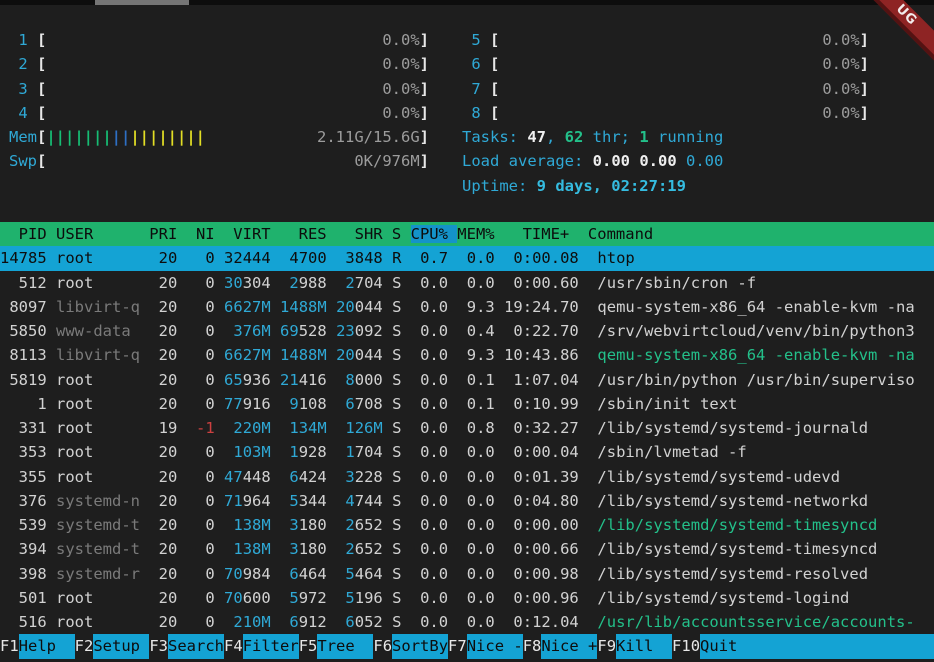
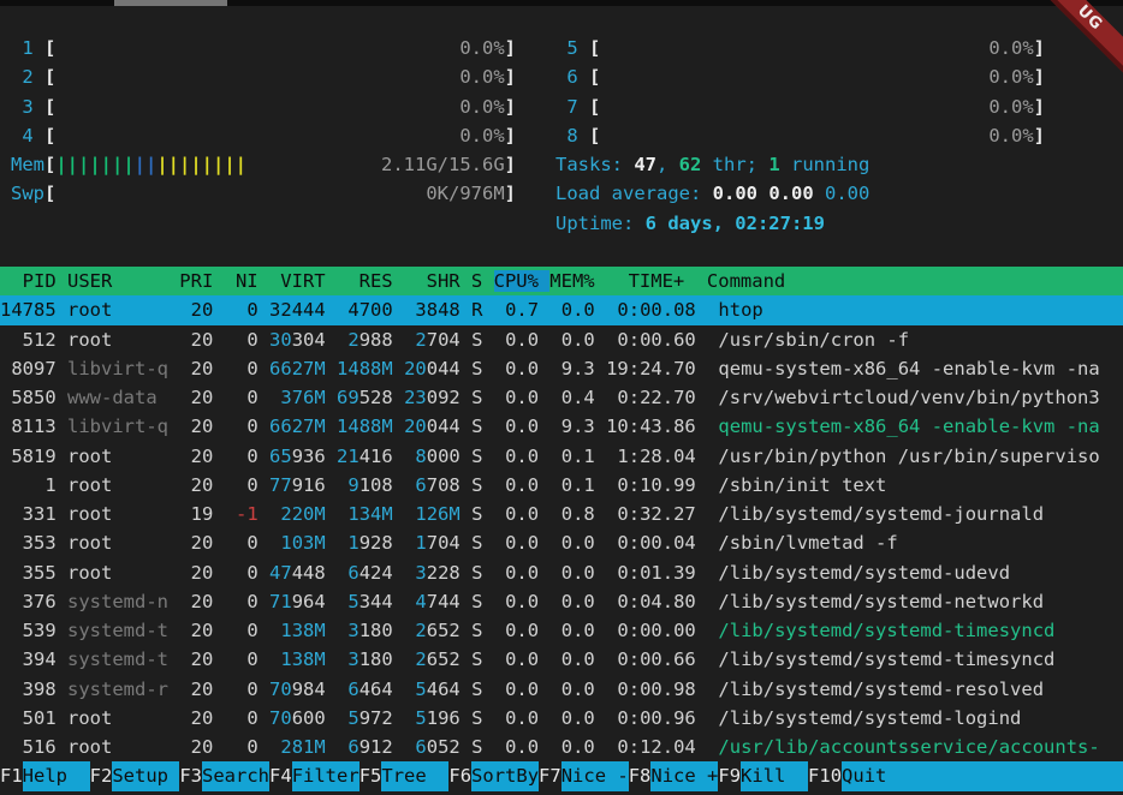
  1
  [
  0.0%
  ]
  2
  [
  0.0%
  ]
  3
  [
  0.0%
  ]
  4
  [
  0.0%
  ]
  Mem
  [
  |||||||||||||||||
  2.11G/15.6G
  ]
  Swp
  [
  0K/976M
  ]
  5
  [
  0.0%
  ]
  6
  [
  0.0%
  ]
  7
  [
  0.0%
  ]
  8
  [
  0.0%
  ]
  Tasks: 47, 62 thr; 1 running
  Load average: 0.00 0.00 0.00
- Uptime: 9 days, 02:27:19
+ Uptime: 6 days, 02:27:19
  PID USER PRI NI VIRT RES SHR S CPU% MEM% TIME+ Command
  14785 root 20 0 32444 4700 3848 R 0.7 0.0 0:00.08 htop
  512 root 20 0 30304 2988 2704 S 0.0 0.0 0:00.60 /usr/sbin/cron -f
  8097 libvirt-q 20 0 6627M 1488M 20044 S 0.0 9.3 19:24.70 qemu-system-x86_64 -enable-kvm -na
  5850 www-data 20 0 376M 69528 23092 S 0.0 0.4 0:22.70 /srv/webvirtcloud/venv/bin/python3
  8113 libvirt-q 20 0 6627M 1488M 20044 S 0.0 9.3 10:43.86 qemu-system-x86_64 -enable-kvm -na
- 5819 root 20 0 65936 21416 8000 S 0.0 0.1 1:07.04 /usr/bin/python /usr/bin/superviso
+ 5819 root 20 0 65936 21416 8000 S 0.0 0.1 1:28.04 /usr/bin/python /usr/bin/superviso
  1 root 20 0 77916 9108 6708 S 0.0 0.1 0:10.99 /sbin/init text
  331 root 19 -1 220M 134M 126M S 0.0 0.8 0:32.27 /lib/systemd/systemd-journald
  353 root 20 0 103M 1928 1704 S 0.0 0.0 0:00.04 /sbin/lvmetad -f
  355 root 20 0 47448 6424 3228 S 0.0 0.0 0:01.39 /lib/systemd/systemd-udevd
  376 systemd-n 20 0 71964 5344 4744 S 0.0 0.0 0:04.80 /lib/systemd/systemd-networkd
  539 systemd-t 20 0 138M 3180 2652 S 0.0 0.0 0:00.00 /lib/systemd/systemd-timesyncd
  394 systemd-t 20 0 138M 3180 2652 S 0.0 0.0 0:00.66 /lib/systemd/systemd-timesyncd
  398 systemd-r 20 0 70984 6464 5464 S 0.0 0.0 0:00.98 /lib/systemd/systemd-resolved
  501 root 20 0 70600 5972 5196 S 0.0 0.0 0:00.96 /lib/systemd/systemd-logind
- 516 root 20 0 210M 6912 6052 S 0.0 0.0 0:12.04 /usr/lib/accountsservice/accounts-
+ 516 root 20 0 281M 6912 6052 S 0.0 0.0 0:12.04 /usr/lib/accountsservice/accounts-
  F1
  Help
  F2
  Setup
  F3
  Search
  F4
  Filter
  F5
  Tree
  F6
  SortBy
  F7
  Nice -
  F8
  Nice +
  F9
  Kill
  F10
  Quit
